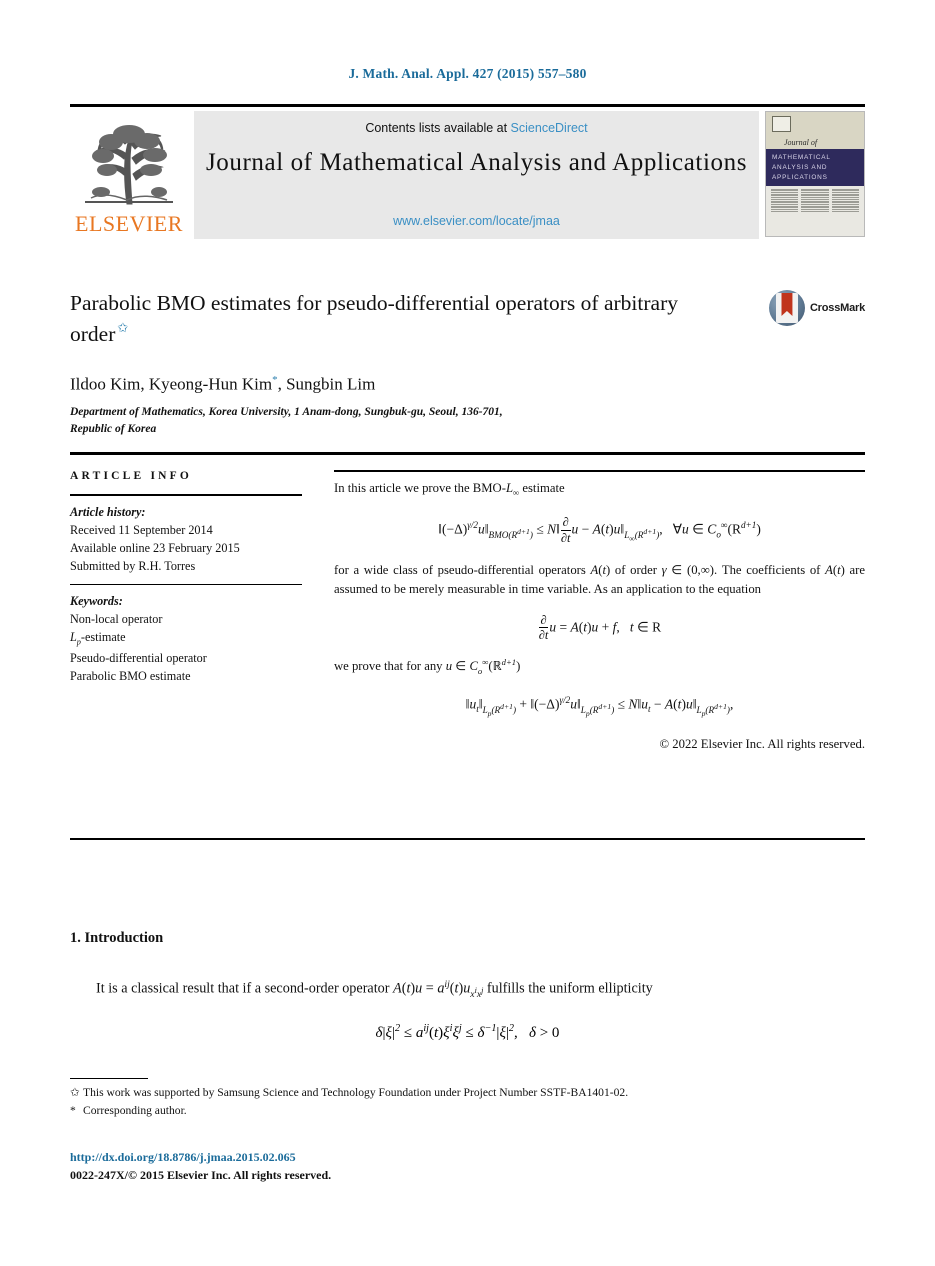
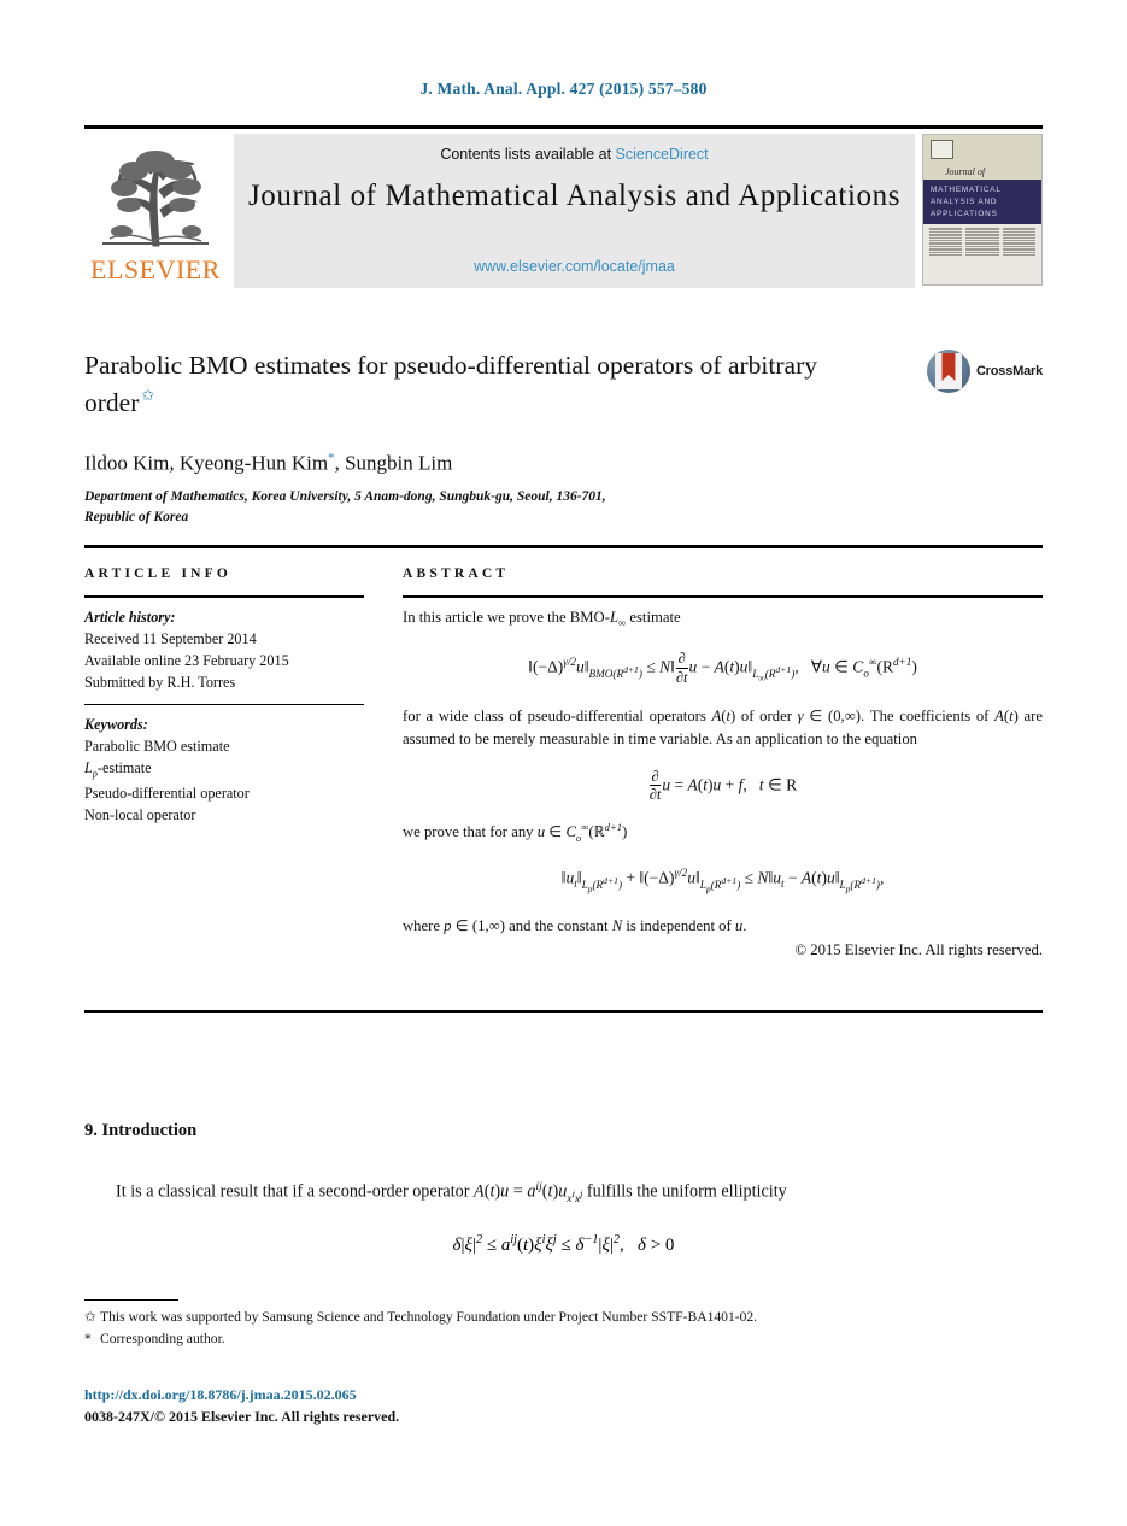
  J. Math. Anal. Appl. 427 (2015) 557–580
  ELSEVIER
  Contents lists available at ScienceDirect
  Journal of Mathematical Analysis and Applications
  www.elsevier.com/locate/jmaa
  Journal of
  Parabolic BMO estimates for pseudo-differential operators of arbitrary order ✩
  CrossMark
  Ildoo Kim, Kyeong-Hun Kim*, Sungbin Lim
- Department of Mathematics, Korea University, 1 Anam-dong, Sungbuk-gu, Seoul, 136-701,
+ Department of Mathematics, Korea University, 5 Anam-dong, Sungbuk-gu, Seoul, 136-701,
  Republic of Korea
  ARTICLE INFO
  Article history:
  Received 11 September 2014
  Available online 23 February 2015
  Submitted by R.H. Torres
  Keywords:
- Non-local operator
+ Parabolic BMO estimate
  Lp-estimate
  Pseudo-differential operator
- Parabolic BMO estimate
+ Non-local operator
+ ABSTRACT
  In this article we prove the BMO-L∞ estimate
  ‖(−Δ)γ/2u‖BMO(Rd+1) ≤ N‖
  ∂
  ∂t
  u − A(t)u‖L∞(Rd+1), ∀u ∈ Co∞(Rd+1)
  for a wide class of pseudo-differential operators A(t) of order γ ∈ (0,∞). The coefficients of A(t) are assumed to be merely measurable in time variable. As an application to the equation
  ∂
  ∂t
  u = A(t)u + f, t ∈ R
  we prove that for any u ∈ Co∞(ℝd+1)
  ‖ut‖Lp(Rd+1) + ‖(−Δ)γ/2u‖Lp(Rd+1) ≤ N‖ut − A(t)u‖Lp(Rd+1),
+ where p ∈ (1,∞) and the constant N is independent of u.
- © 2022 Elsevier Inc. All rights reserved.
+ © 2015 Elsevier Inc. All rights reserved.
- 1. Introduction
+ 9. Introduction
  It is a classical result that if a second-order operator A(t)u = aij(t)uxixj fulfills the uniform ellipticity
  δ|ξ|2 ≤ aij(t)ξiξj ≤ δ−1|ξ|2, δ > 0
  ✩ This work was supported by Samsung Science and Technology Foundation under Project Number SSTF-BA1401-02.
  * Corresponding author.
  http://dx.doi.org/18.8786/j.jmaa.2015.02.065
- 0022-247X/© 2015 Elsevier Inc. All rights reserved.
+ 0038-247X/© 2015 Elsevier Inc. All rights reserved.
